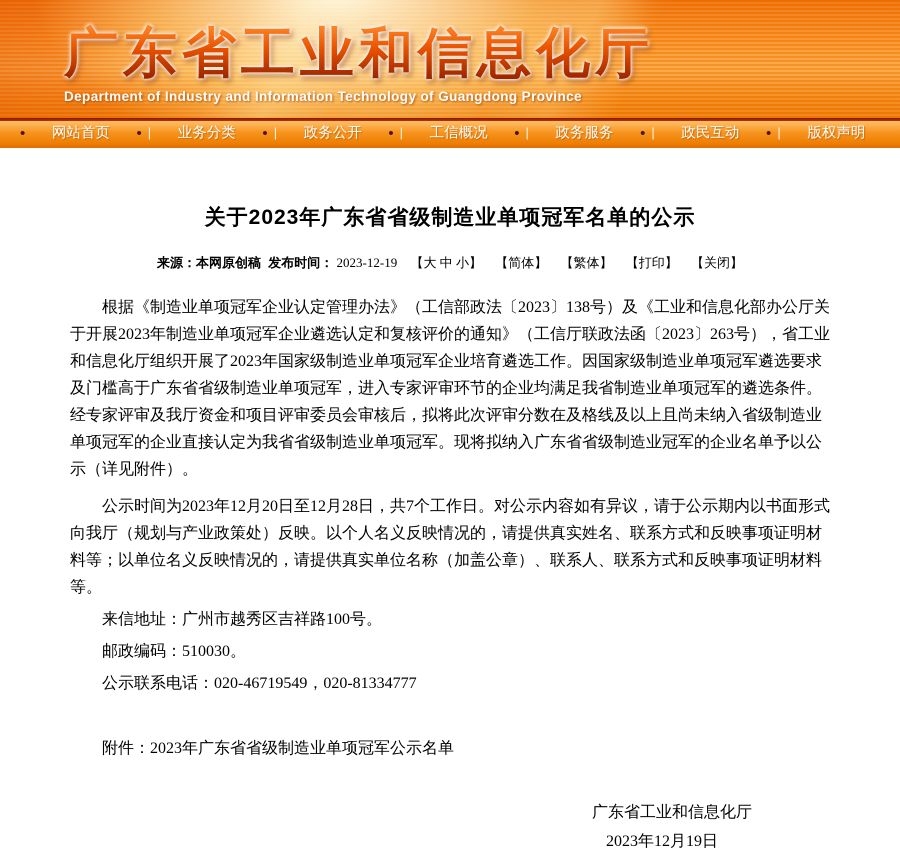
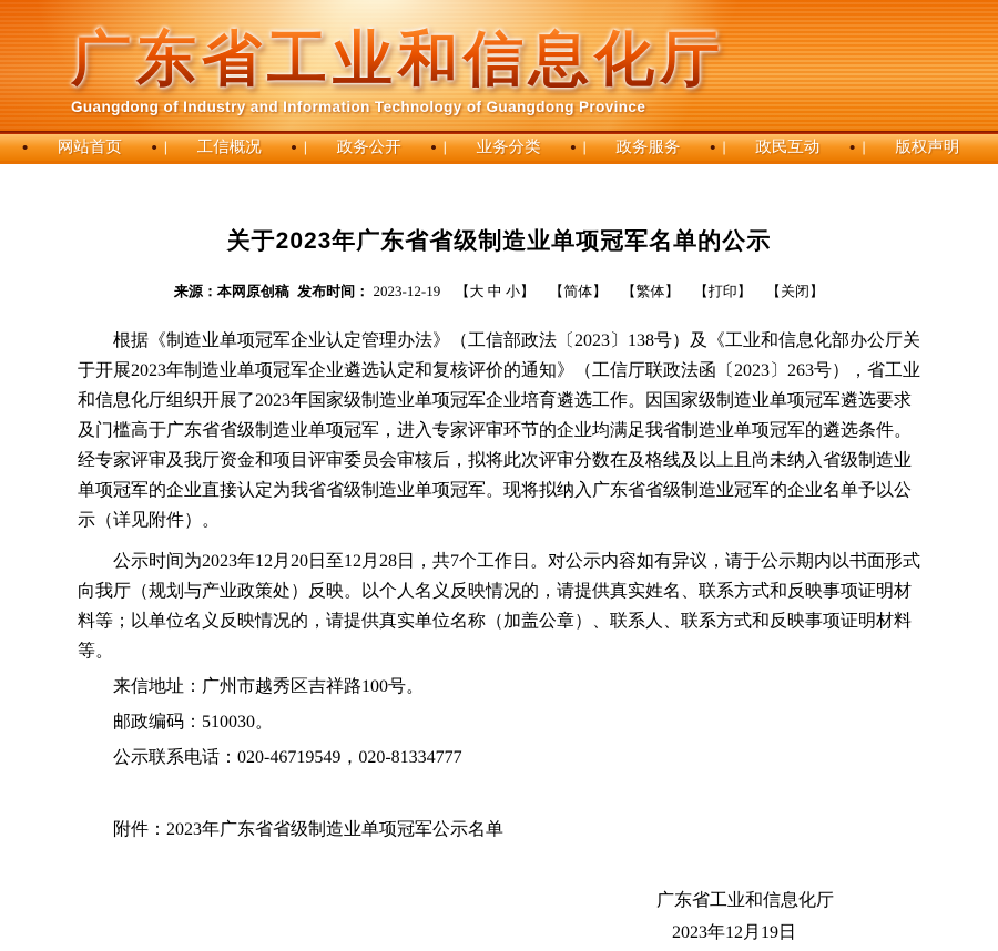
  广东省工业和信息化厅
- Department of Industry and Information Technology of Guangdong Province
+ Guangdong of Industry and Information Technology of Guangdong Province
  •
  网站首页
  •
  |
- 业务分类
+ 工信概况
  •
  |
  政务公开
  •
  |
- 工信概况
+ 业务分类
  •
  |
  政务服务
  •
  |
  政民互动
  •
  |
  版权声明
  关于2023年广东省省级制造业单项冠军名单的公示
  来源：本网原创稿 发布时间： 2023-12-19 【大 中 小】 【简体】 【繁体】 【打印】 【关闭】
  根据《制造业单项冠军企业认定管理办法》（工信部政法〔2023〕138号）及《工业和信息化部办公厅关于开展2023年制造业单项冠军企业遴选认定和复核评价的通知》（工信厅联政法函〔2023〕263号），省工业和信息化厅组织开展了2023年国家级制造业单项冠军企业培育遴选工作。因国家级制造业单项冠军遴选要求及门槛高于广东省省级制造业单项冠军，进入专家评审环节的企业均满足我省制造业单项冠军的遴选条件。经专家评审及我厅资金和项目评审委员会审核后，拟将此次评审分数在及格线及以上且尚未纳入省级制造业单项冠军的企业直接认定为我省省级制造业单项冠军。现将拟纳入广东省省级制造业冠军的企业名单予以公示（详见附件）。
  公示时间为2023年12月20日至12月28日，共7个工作日。对公示内容如有异议，请于公示期内以书面形式向我厅（规划与产业政策处）反映。以个人名义反映情况的，请提供真实姓名、联系方式和反映事项证明材料等；以单位名义反映情况的，请提供真实单位名称（加盖公章）、联系人、联系方式和反映事项证明材料等。
  来信地址：广州市越秀区吉祥路100号。
  邮政编码：510030。
  公示联系电话：020-46719549，020-81334777
  附件：2023年广东省省级制造业单项冠军公示名单
  广东省工业和信息化厅
  2023年12月19日
